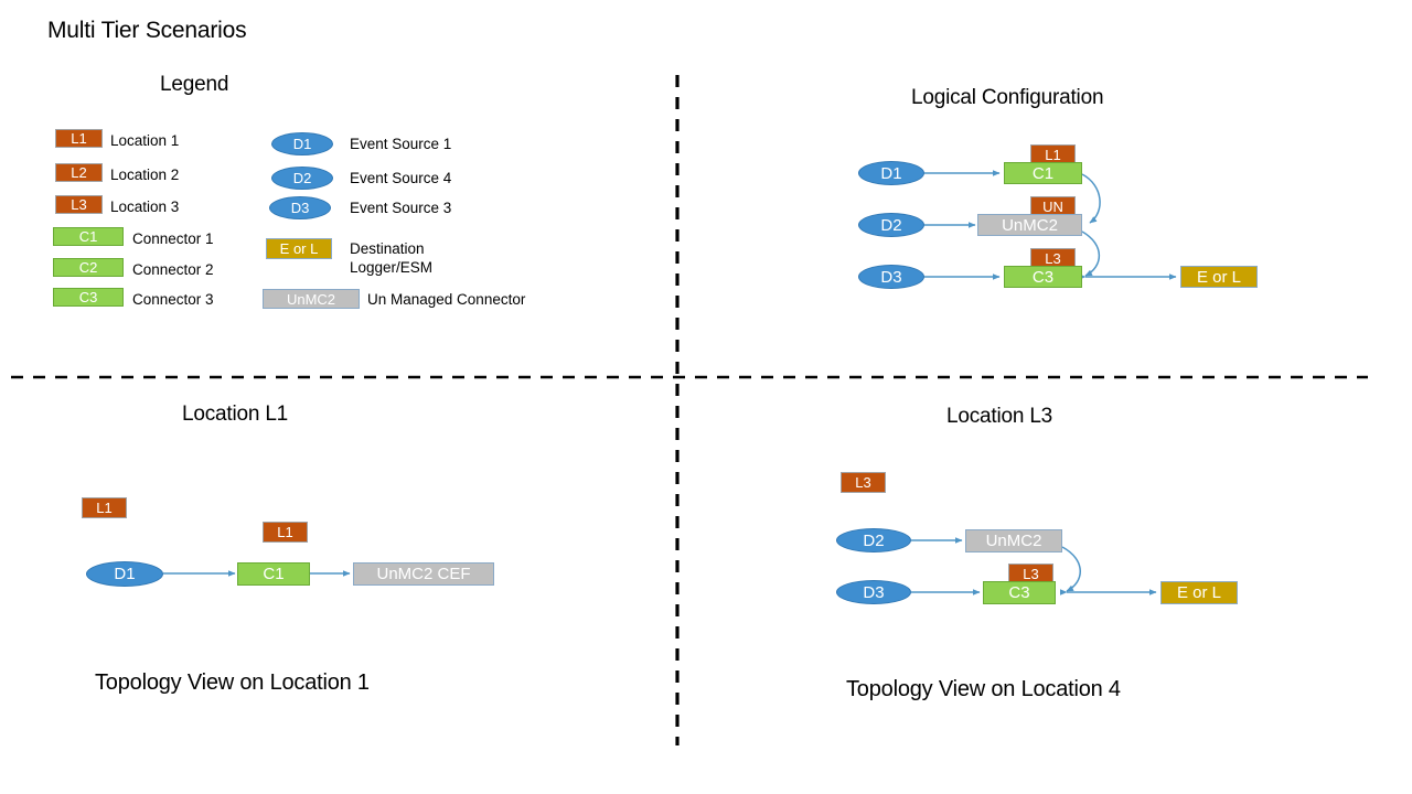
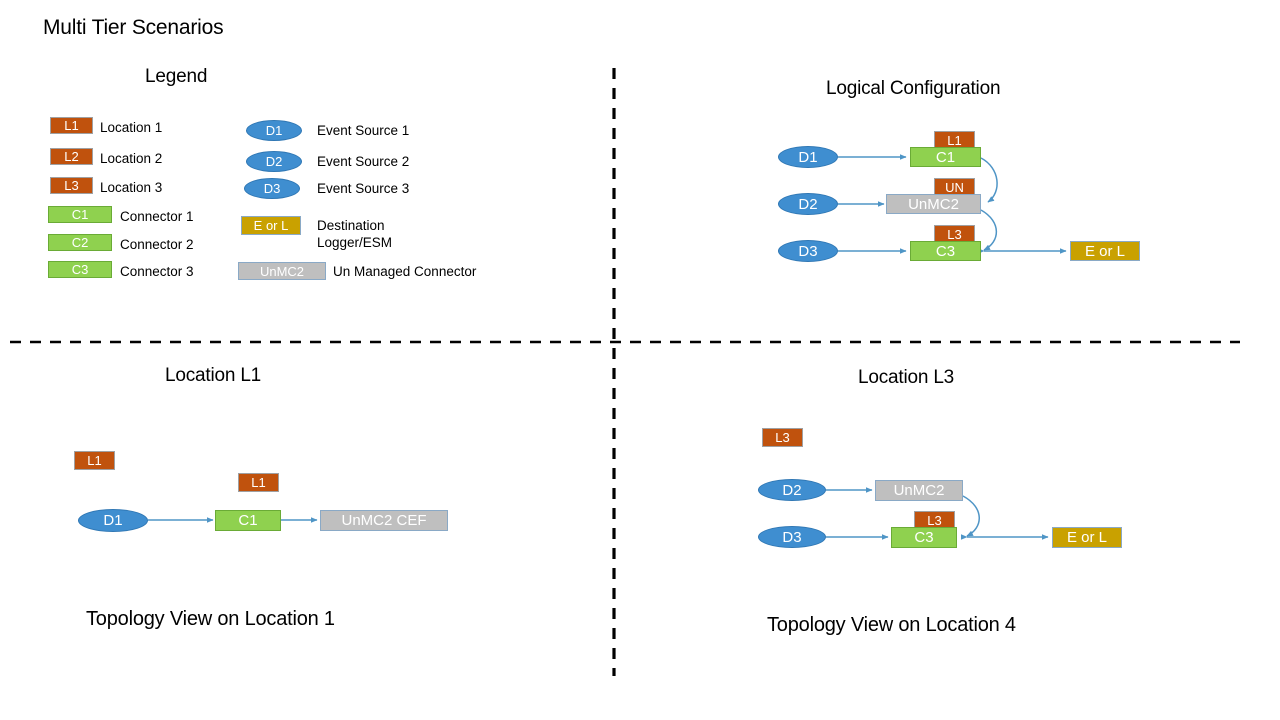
  Multi Tier Scenarios
  Legend
  L1
  Location 1
  L2
  Location 2
  L3
  Location 3
  C1
  Connector 1
  C2
  Connector 2
  C3
  Connector 3
  D1
  Event Source 1
  D2
- Event Source 4
+ Event Source 2
  D3
  Event Source 3
  E or L
  Destination
  Logger/ESM
  UnMC2
  Un Managed Connector
  Logical Configuration
  D1
  D2
  D3
  L1
  C1
  UN
  UnMC2
  L3
  C3
  E or L
  Location L1
  L1
  D1
  L1
  C1
  UnMC2 CEF
  Topology View on Location 1
  Location L3
  L3
  D2
  D3
  UnMC2
  L3
  C3
  E or L
  Topology View on Location 4
